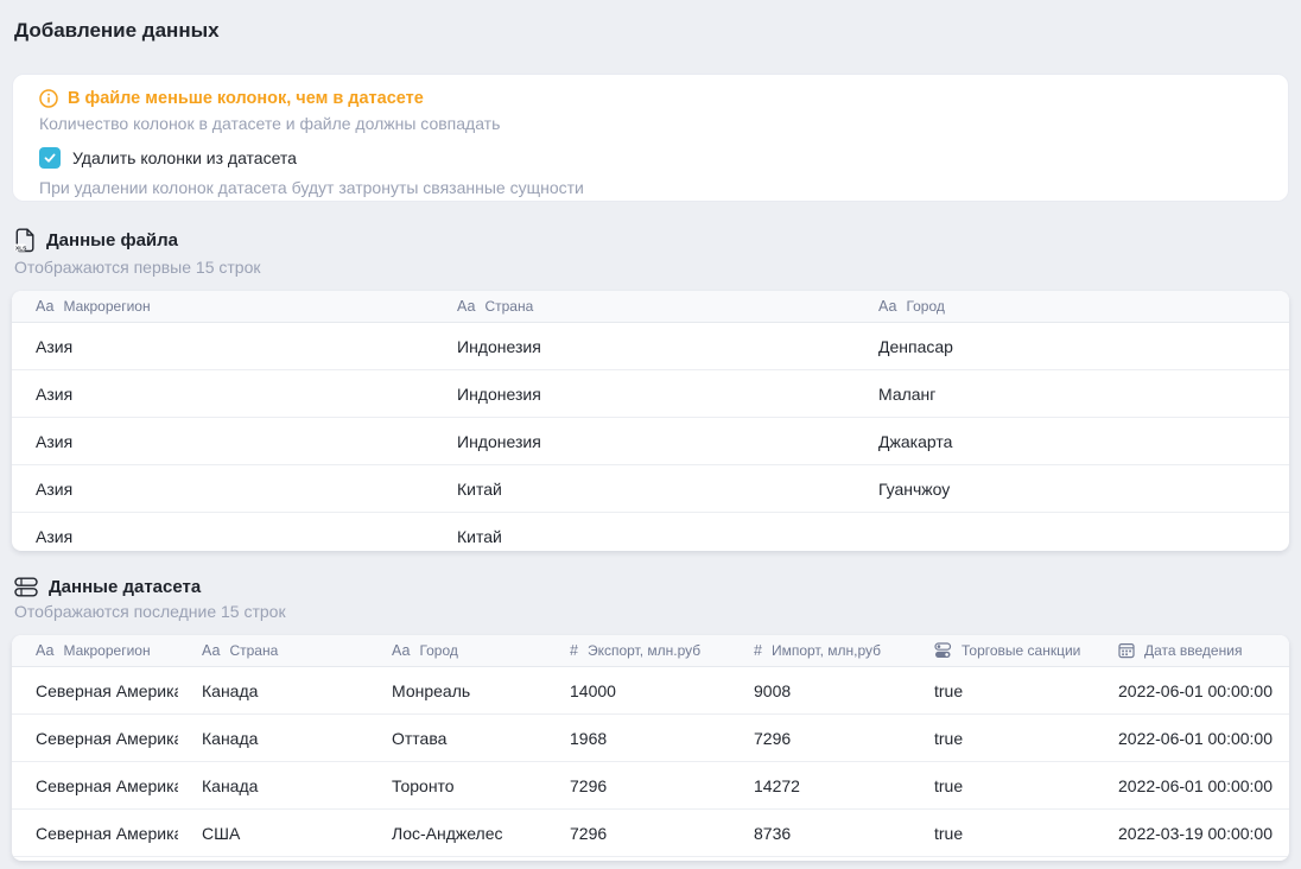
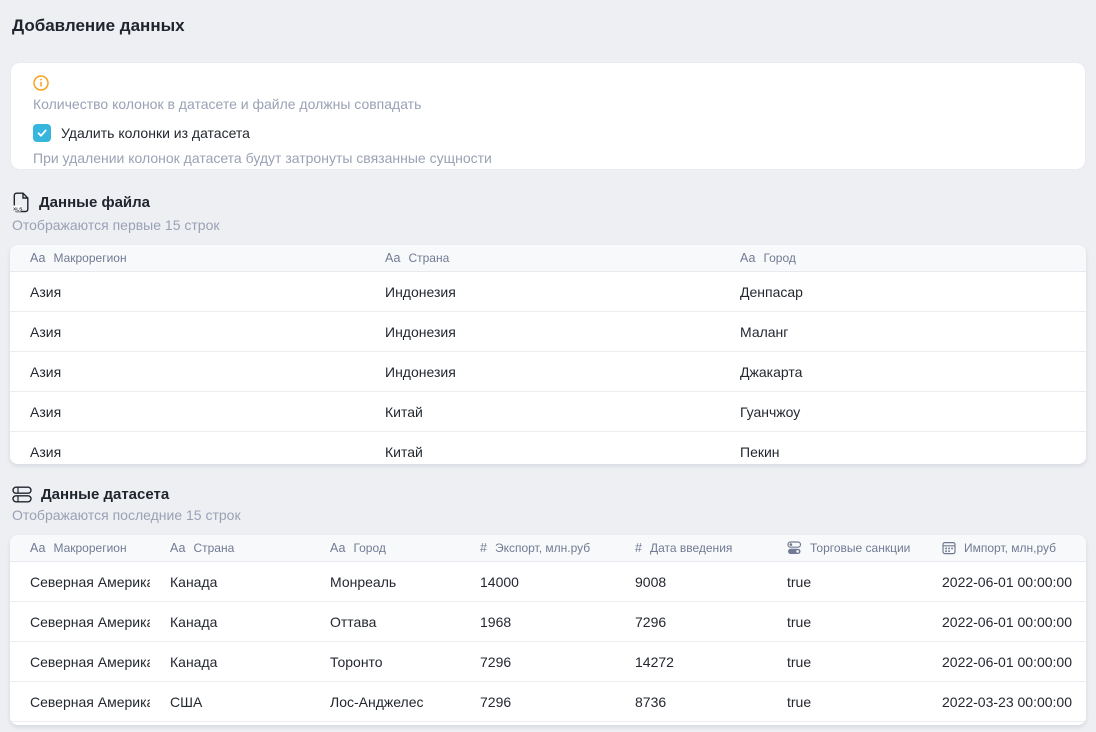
  Добавление данных
- В файле меньше колонок, чем в датасете
  Количество колонок в датасете и файле должны совпадать
  Удалить колонки из датасета
  При удалении колонок датасета будут затронуты связанные сущности
  Данные файла
  Отображаются первые 15 строк
  Аа
  Макрорегион
  Аа
  Страна
  Аа
  Город
  Азия
  Индонезия
  Денпасар
  Азия
  Индонезия
  Маланг
  Азия
  Индонезия
  Джакарта
  Азия
  Китай
  Гуанчжоу
  Азия
  Китай
+ Пекин
  Данные датасета
  Отображаются последние 15 строк
  Аа
  Макрорегион
  Аа
  Страна
  Аа
  Город
  #
  Экспорт, млн.руб
  #
- Импорт, млн,руб
+ Дата введения
  Торговые санкции
- Дата введения
+ Импорт, млн,руб
  Северная Америк
  Канада
  Монреаль
  14000
  9008
  true
  2022-06-01 00:00:00
  Северная Америк
  Канада
  Оттава
  1968
  7296
  true
  2022-06-01 00:00:00
  Северная Америк
  Канада
  Торонто
  7296
  14272
  true
  2022-06-01 00:00:00
  Северная Америк
  США
  Лос-Анджелес
  7296
  8736
  true
- 2022-03-19 00:00:00
+ 2022-03-23 00:00:00
